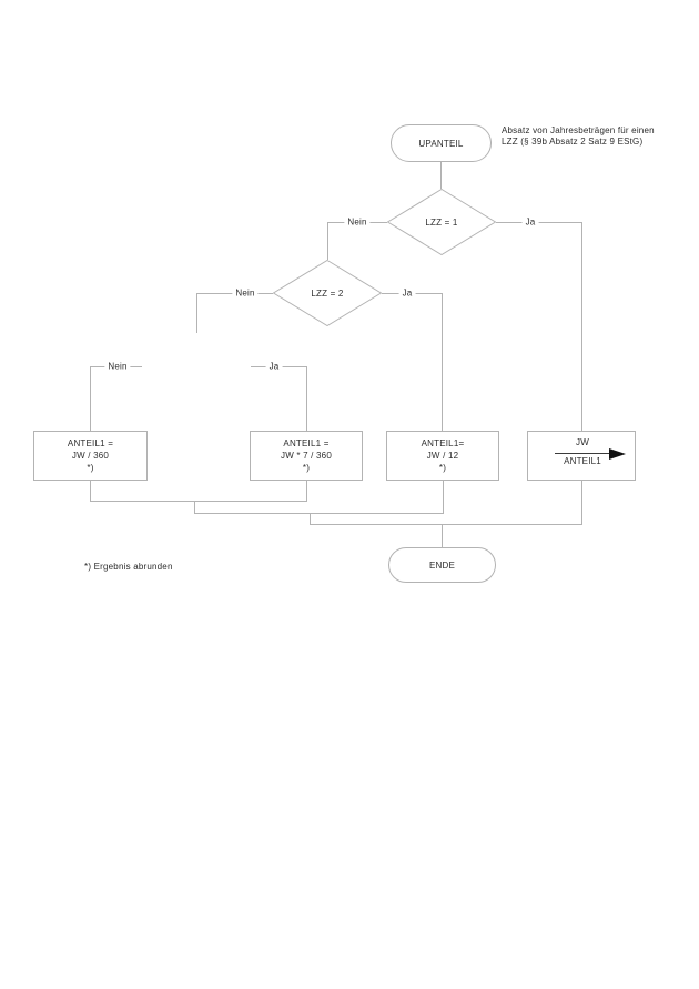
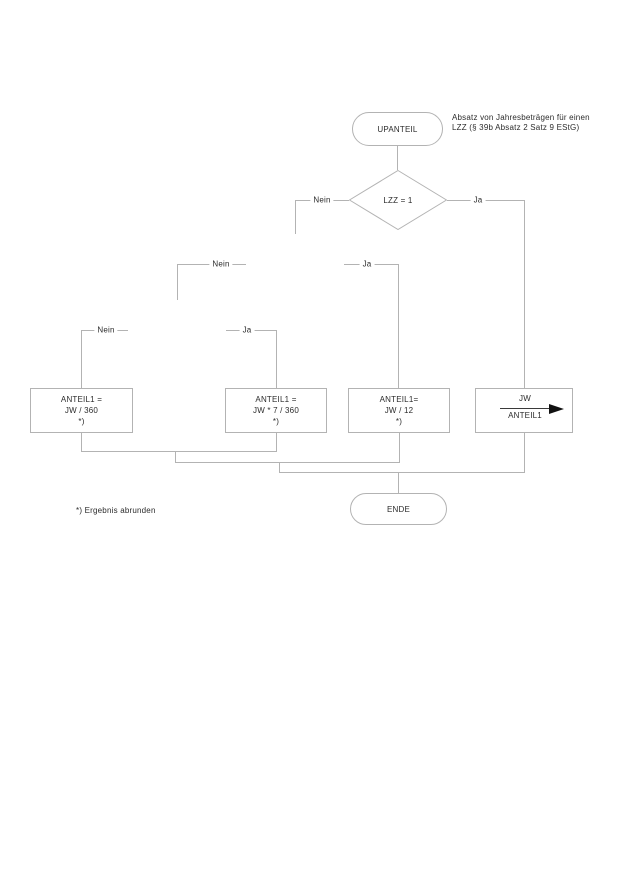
  UPANTEIL
  Absatz von Jahresbeträgen für einen
  LZZ (§ 39b Absatz 2 Satz 9 EStG)
  LZZ = 1
  Nein
  Ja
- LZZ = 2
  Nein
  Ja
  Nein
  Ja
  ANTEIL1 =
  JW / 360
  *)
  ANTEIL1 =
  JW * 7 / 360
  *)
  ANTEIL1=
  JW / 12
  *)
  JW
  ANTEIL1
  ENDE
  *) Ergebnis abrunden
